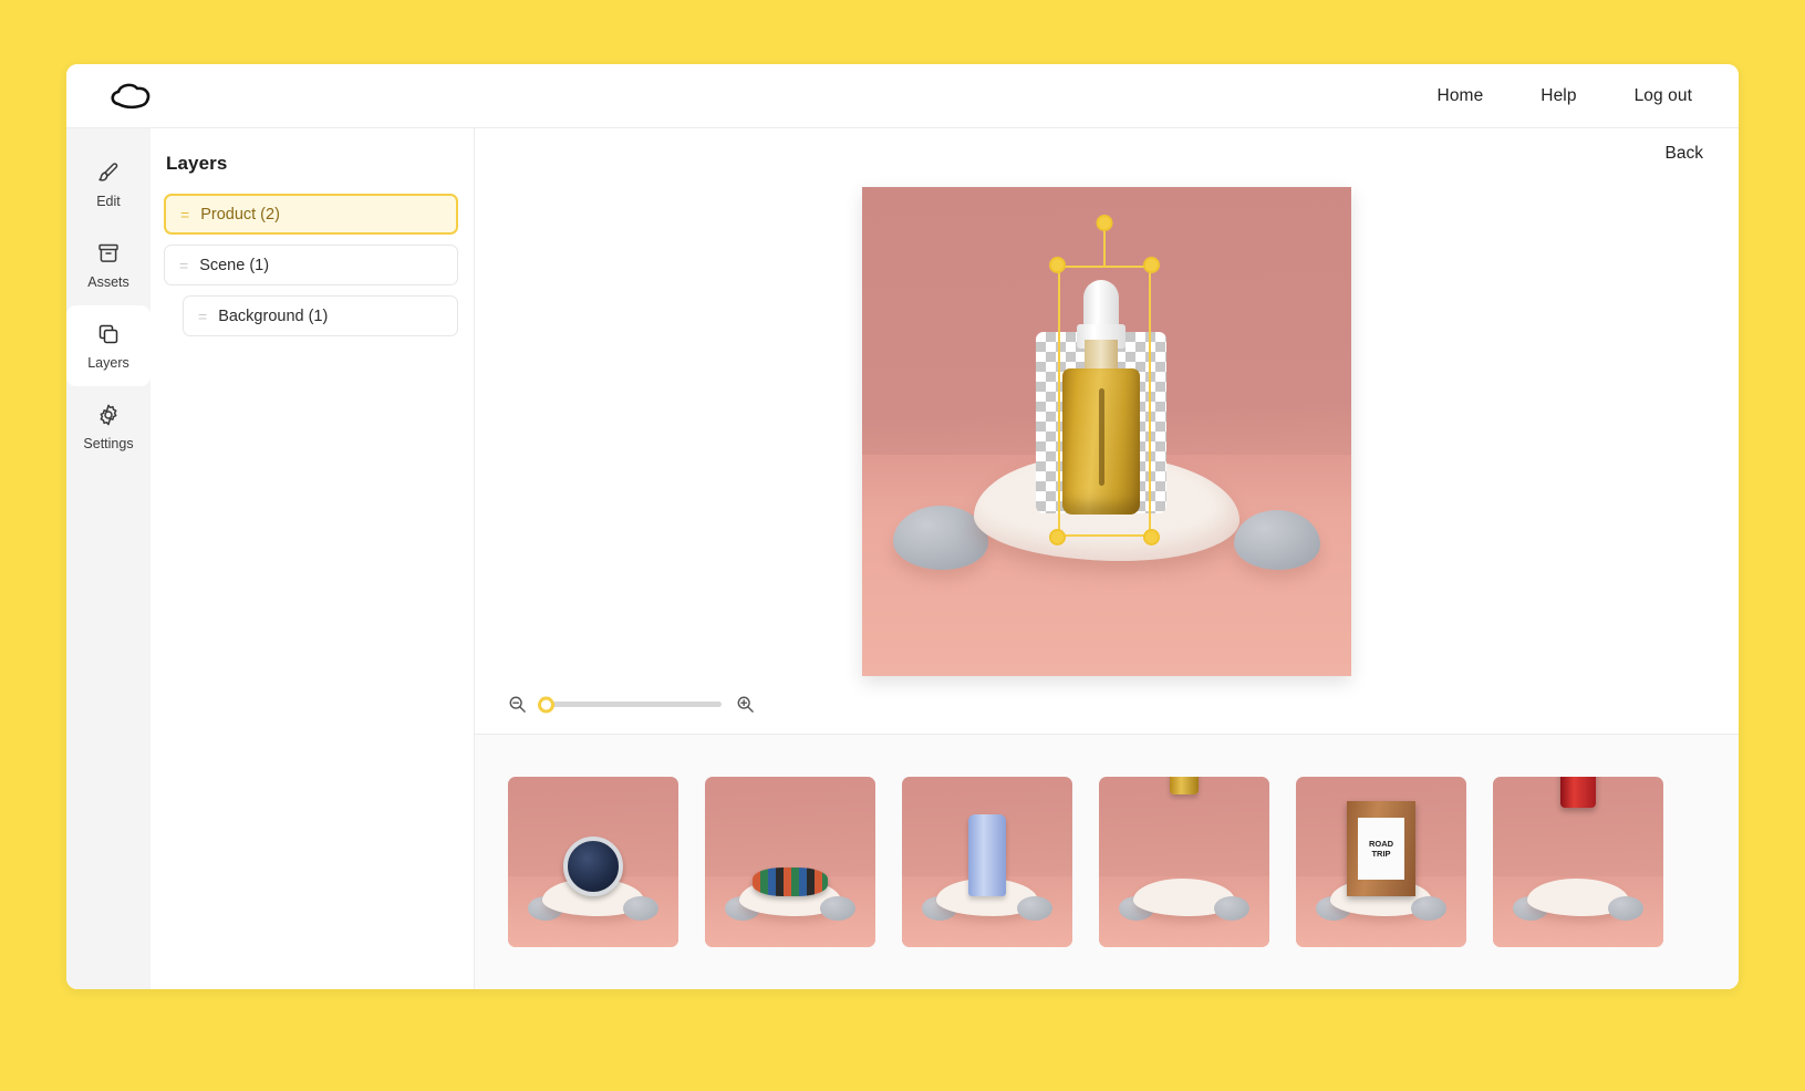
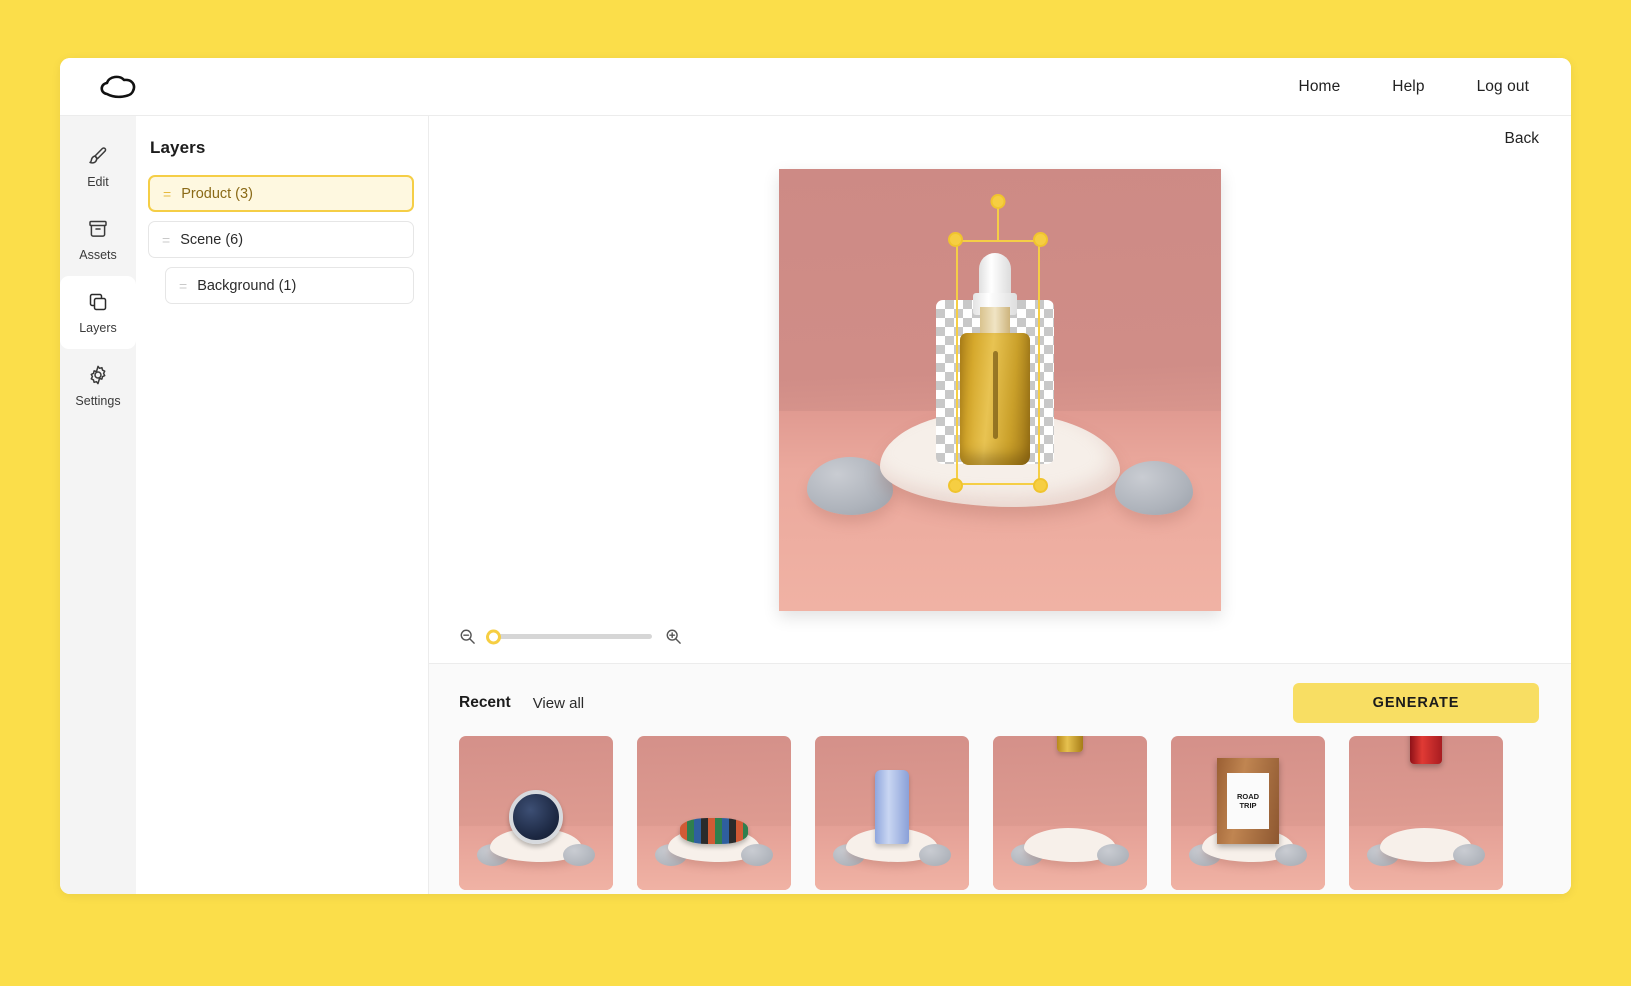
  Home
  Help
  Log out
  Edit
  Assets
  Layers
  Settings
  Layers
  =
- Product (2)
+ Product (3)
  =
- Scene (1)
+ Scene (6)
  =
  Background (1)
  Back
+ Recent
+ View all
+ GENERATE
  ROAD
  TRIP
